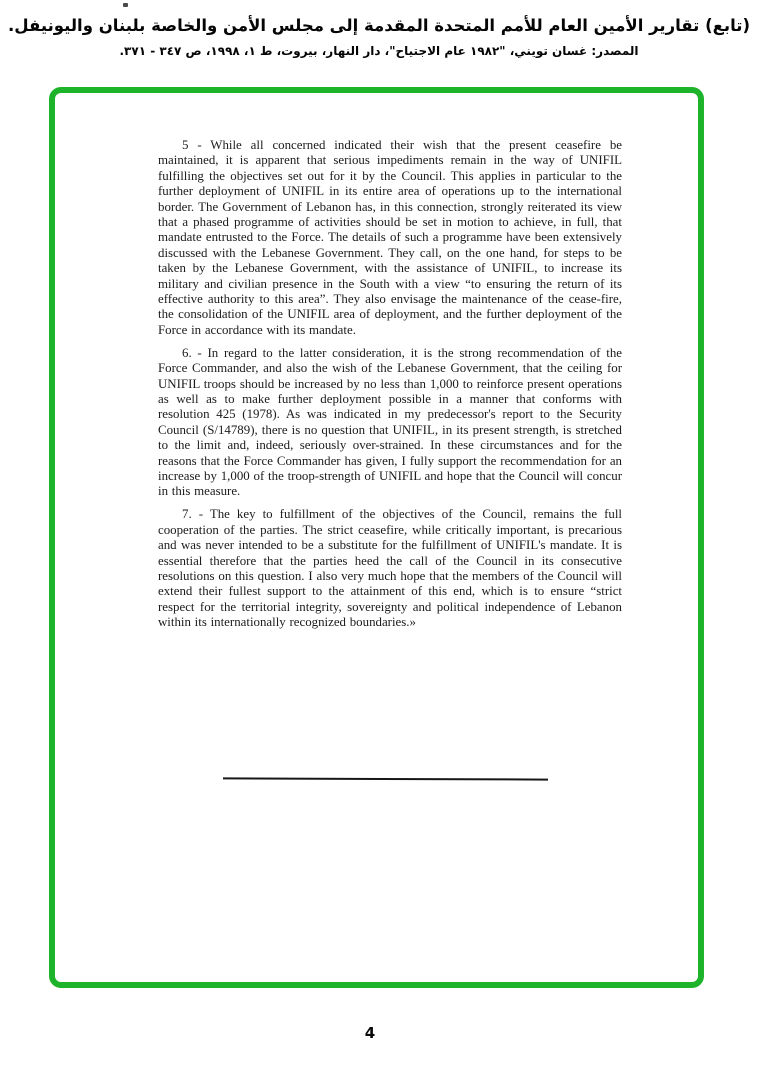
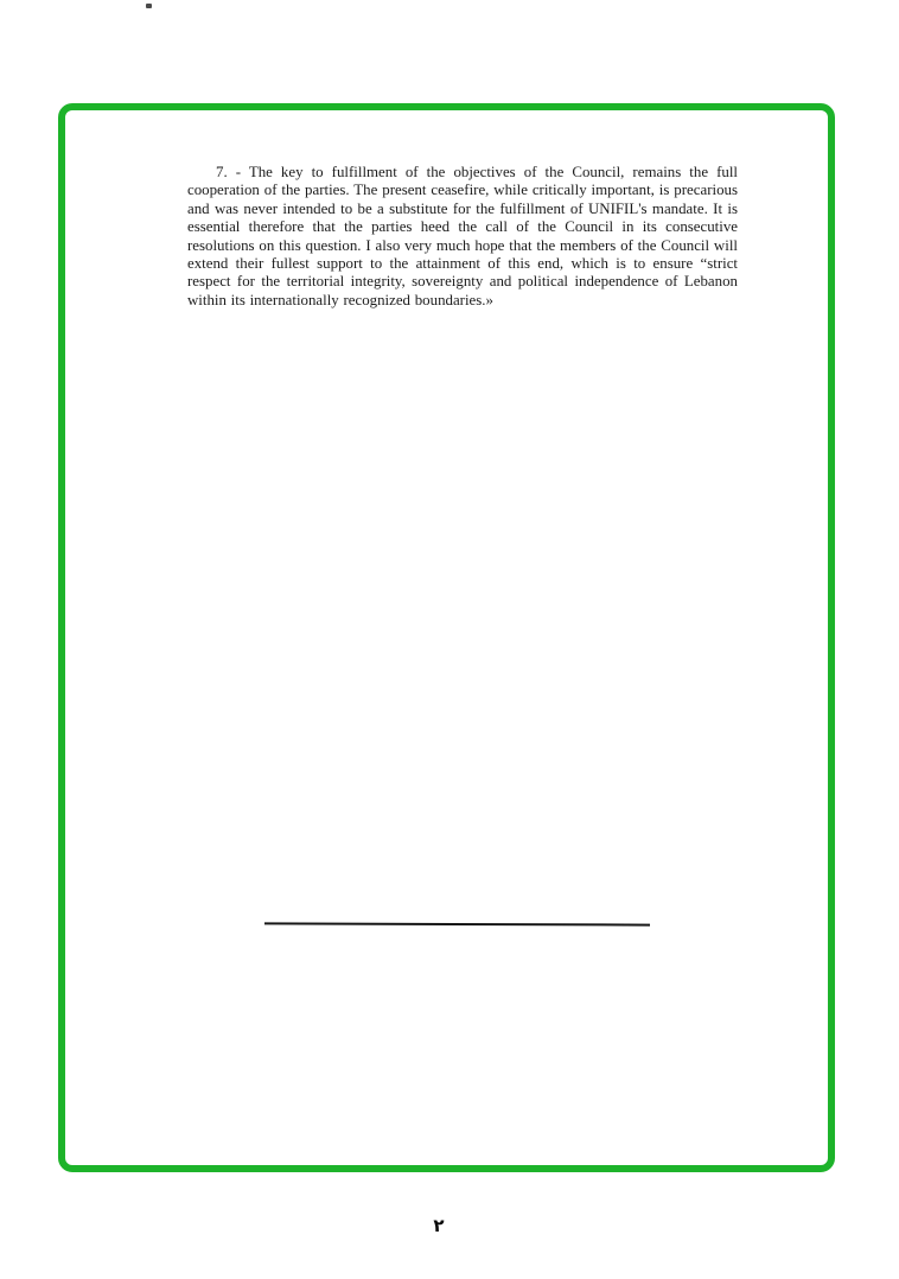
- (تابع) تقارير الأمين العام للأمم المتحدة المقدمة إلى مجلس الأمن والخاصة بلبنان واليونيفل.
- المصدر: غسان تويني، "١٩٨٢ عام الاجتياح"، دار النهار، بيروت، ط ١، ١٩٩٨، ص ٣٤٧ - ٣٧١.
- 5 - While all concerned indicated their wish that the present ceasefire be maintained, it is apparent that serious impediments remain in the way of UNIFIL fulfilling the objectives set out for it by the Council. This applies in particular to the further deployment of UNIFIL in its entire area of operations up to the international border. The Government of Lebanon has, in this connection, strongly reiterated its view that a phased programme of activities should be set in motion to achieve, in full, that mandate entrusted to the Force. The details of such a programme have been extensively discussed with the Lebanese Government. They call, on the one hand, for steps to be taken by the Lebanese Government, with the assistance of UNIFIL, to increase its military and civilian presence in the South with a view “to ensuring the return of its effective authority to this area”. They also envisage the maintenance of the cease-fire, the consolidation of the UNIFIL area of deployment, and the further deployment of the Force in accordance with its mandate.
- 6. - In regard to the latter consideration, it is the strong recommendation of the Force Commander, and also the wish of the Lebanese Government, that the ceiling for UNIFIL troops should be increased by no less than 1,000 to reinforce present operations as well as to make further deployment possible in a manner that conforms with resolution 425 (1978). As was indicated in my predecessor's report to the Security Council (S/14789), there is no question that UNIFIL, in its present strength, is stretched to the limit and, indeed, seriously over-strained. In these circumstances and for the reasons that the Force Commander has given, I fully support the recommendation for an increase by 1,000 of the troop-strength of UNIFIL and hope that the Council will concur in this measure.
- 7. - The key to fulfillment of the objectives of the Council, remains the full cooperation of the parties. The strict ceasefire, while critically important, is precarious and was never intended to be a substitute for the fulfillment of UNIFIL's mandate. It is essential therefore that the parties heed the call of the Council in its consecutive resolutions on this question. I also very much hope that the members of the Council will extend their fullest support to the attainment of this end, which is to ensure “strict respect for the territorial integrity, sovereignty and political independence of Lebanon within its internationally recognized boundaries.»
+ 7. - The key to fulfillment of the objectives of the Council, remains the full cooperation of the parties. The present ceasefire, while critically important, is precarious and was never intended to be a substitute for the fulfillment of UNIFIL's mandate. It is essential therefore that the parties heed the call of the Council in its consecutive resolutions on this question. I also very much hope that the members of the Council will extend their fullest support to the attainment of this end, which is to ensure “strict respect for the territorial integrity, sovereignty and political independence of Lebanon within its internationally recognized boundaries.»
- 4
+ ٢
